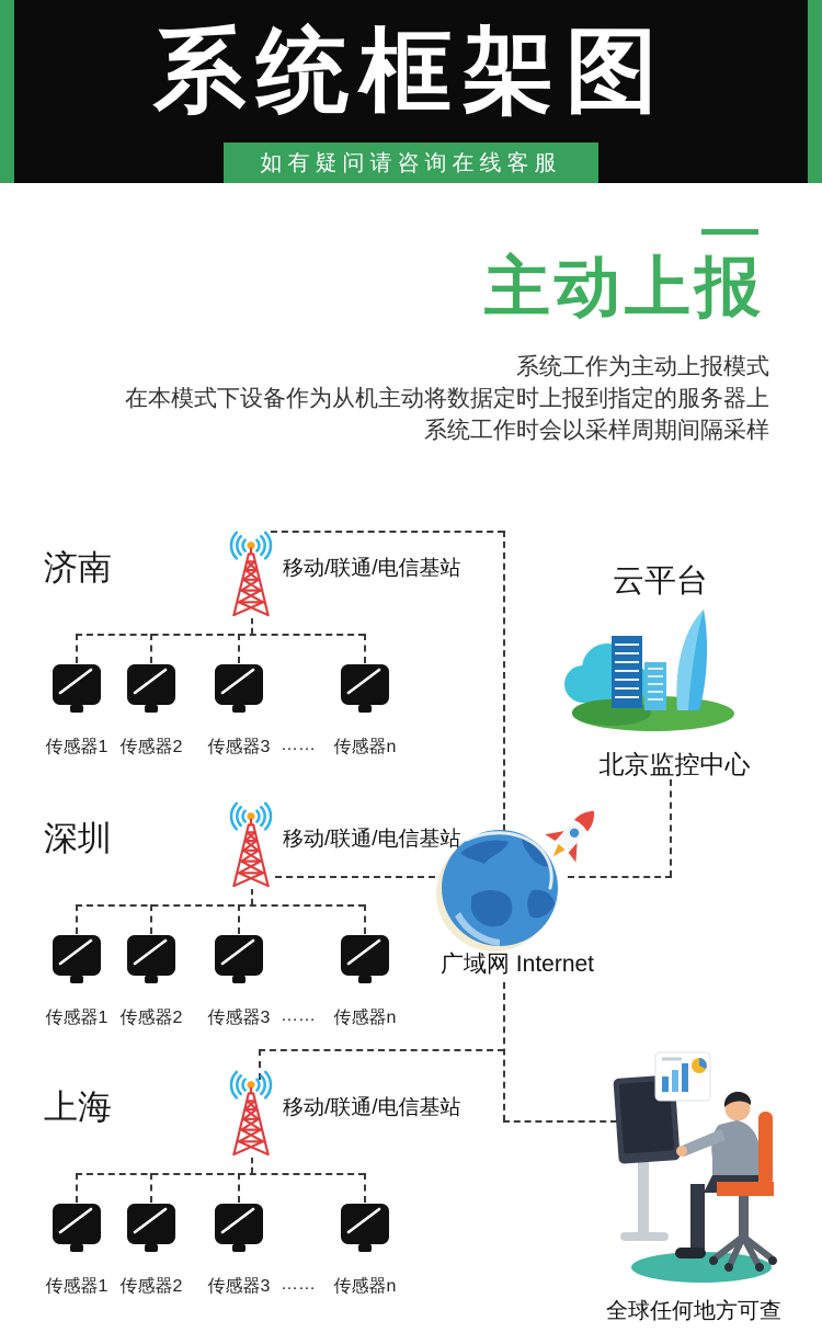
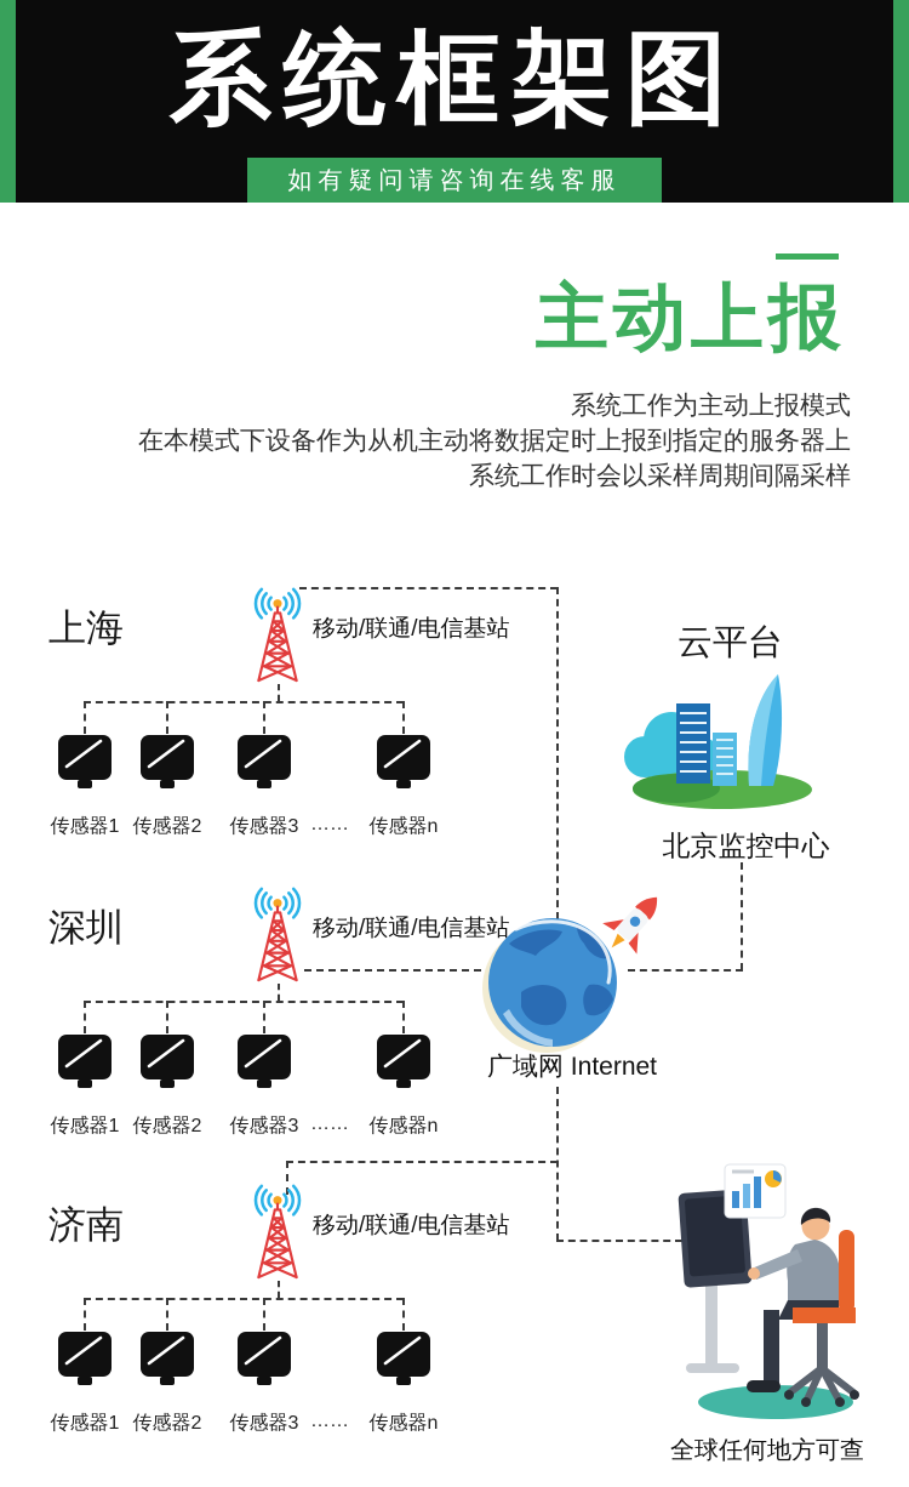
  系统框架图
  如有疑问请咨询在线客服
  主动上报
  系统工作为主动上报模式
  在本模式下设备作为从机主动将数据定时上报到指定的服务器上
  系统工作时会以采样周期间隔采样
- 济南
+ 上海
  移动/联通/电信基站
  传感器1
  传感器2
  传感器3
  ……
  传感器n
  深圳
  移动/联通/电信基站
  传感器1
  传感器2
  传感器3
  ……
  传感器n
- 上海
+ 济南
  移动/联通/电信基站
  传感器1
  传感器2
  传感器3
  ……
  传感器n
  云平台
  北京监控中心
  广域网 Internet
  全球任何地方可查
